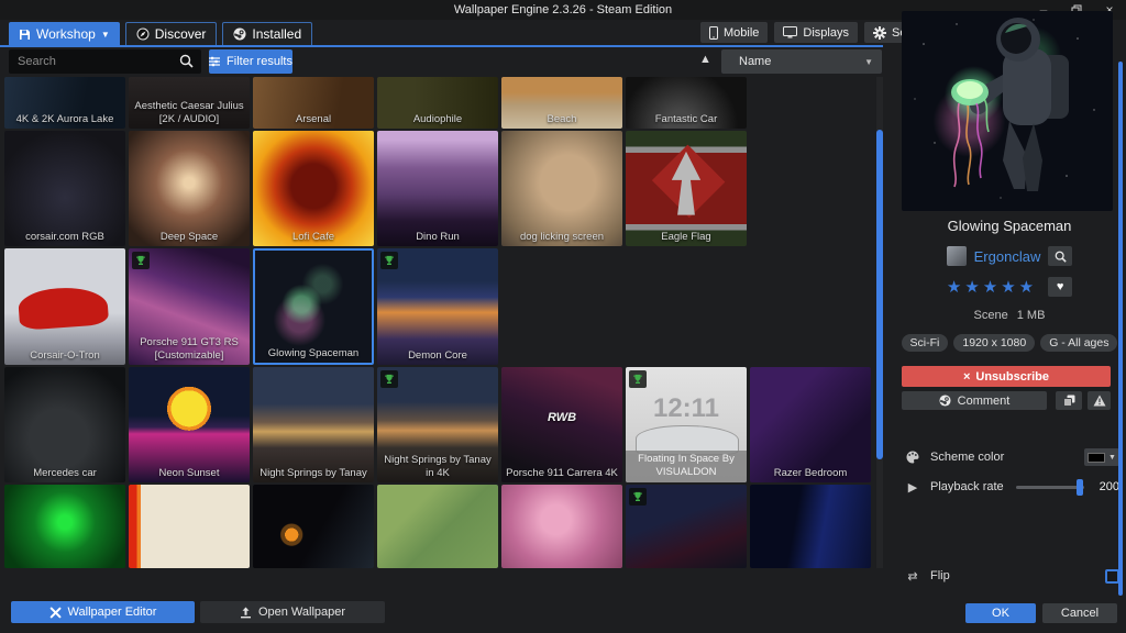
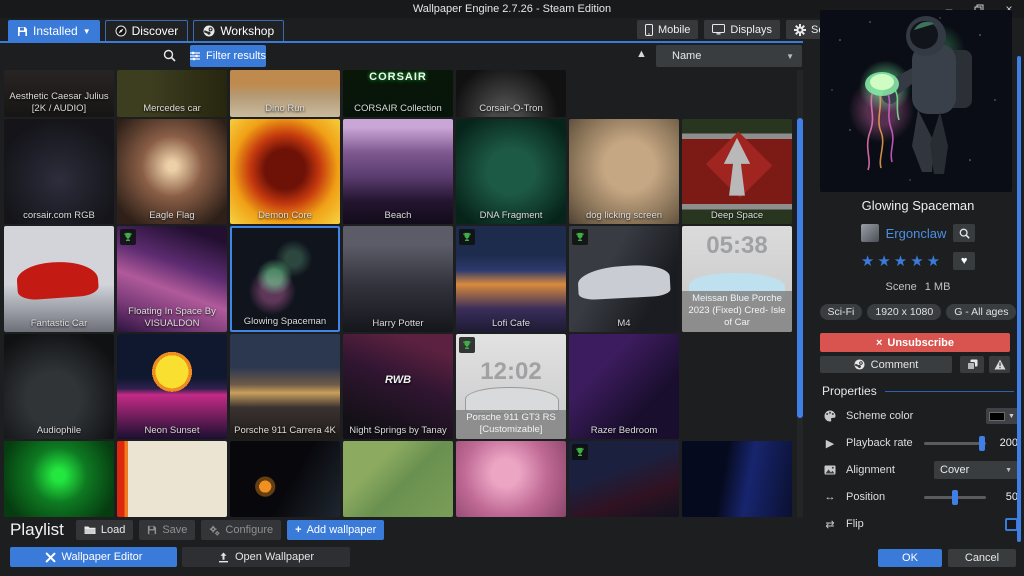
- Wallpaper Engine 2.3.26 - Steam Edition
+ Wallpaper Engine 2.7.26 - Steam Edition
  –
  ×
- Workshop
+ Installed
  ▼
  Discover
- Installed
+ Workshop
  Mobile
  Displays
- Search
  Filter results
  ▲
  Name
  ▼
- 4K & 2K Aurora Lake
  Aesthetic Caesar Julius [2K / AUDIO]
- Arsenal
- Audiophile
+ Mercedes car
- Beach
+ Dino Run
+ CORSAIR
+ CORSAIR Collection
- Fantastic Car
+ Corsair-O-Tron
  corsair.com RGB
- Deep Space
+ Eagle Flag
- Lofi Cafe
+ Demon Core
- Dino Run
+ Beach
+ DNA Fragment
  dog licking screen
- Eagle Flag
+ Deep Space
- Corsair-O-Tron
+ Fantastic Car
- Porsche 911 GT3 RS [Customizable]
+ Floating In Space By VISUALDON
  Glowing Spaceman
+ Harry Potter
- Demon Core
+ Lofi Cafe
+ M4
+ 05:38
+ Meissan Blue Porche 2023 (Fixed) Cred- Isle of Car
- Mercedes car
+ Audiophile
  Neon Sunset
- Night Springs by Tanay
+ Porsche 911 Carrera 4K
- Night Springs by Tanay in 4K
  RWB
- Porsche 911 Carrera 4K
+ Night Springs by Tanay
- 12:11
+ 12:02
- Floating In Space By VISUALDON
+ Porsche 911 GT3 RS [Customizable]
  Razer Bedroom
+ Playlist
+ Load
+ Save
+ Configure
+ +
+ Add wallpaper
  Wallpaper Editor
  Open Wallpaper
  Glowing Spaceman
  Ergonclaw
  ★★★★★
  ♥
  Scene
  1 MB
  Sci-Fi
  1920 x 1080
  G - All ages
  ×
  Unsubscribe
  Comment
+ Properties
  Scheme color
  ▶
  Playback rate
  200
+ Alignment
+ Cover
+ ↔
+ Position
+ 50
  ⇄
  Flip
  OK
  Cancel
